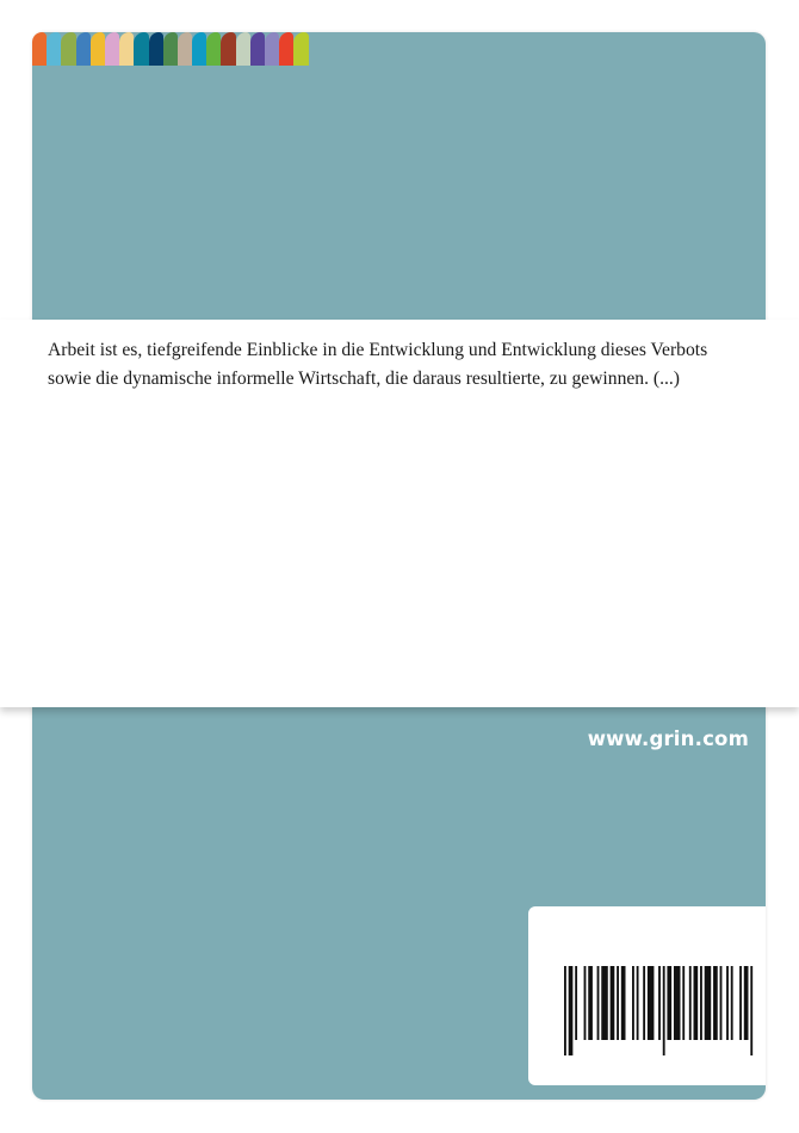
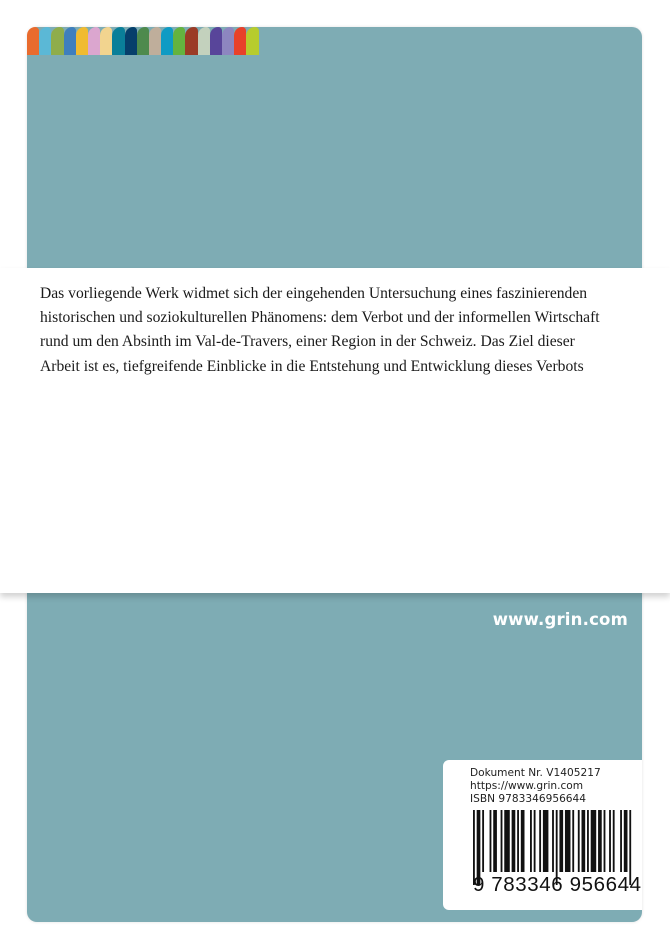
+ Das vorliegende Werk widmet sich der eingehenden Untersuchung eines faszinierenden
+ historischen und soziokulturellen Phänomens: dem Verbot und der informellen Wirtschaft
+ rund um den Absinth im Val-de-Travers, einer Region in der Schweiz. Das Ziel dieser
- Arbeit ist es, tiefgreifende Einblicke in die Entwicklung und Entwicklung dieses Verbots
+ Arbeit ist es, tiefgreifende Einblicke in die Entstehung und Entwicklung dieses Verbots
- sowie die dynamische informelle Wirtschaft, die daraus resultierte, zu gewinnen. (...)
  www.grin.com
+ Dokument Nr. V1405217
+ https://www.grin.com
+ ISBN 9783346956644
+ 9 783346 956644
